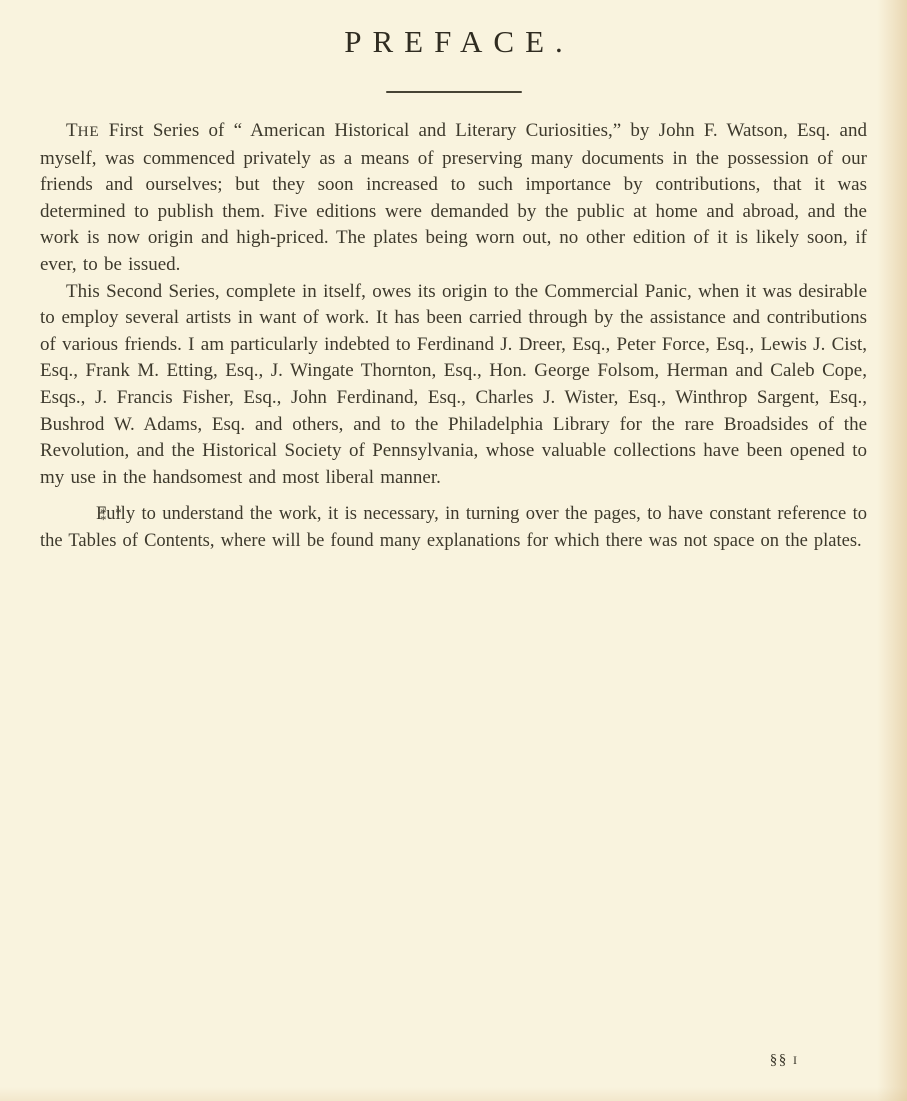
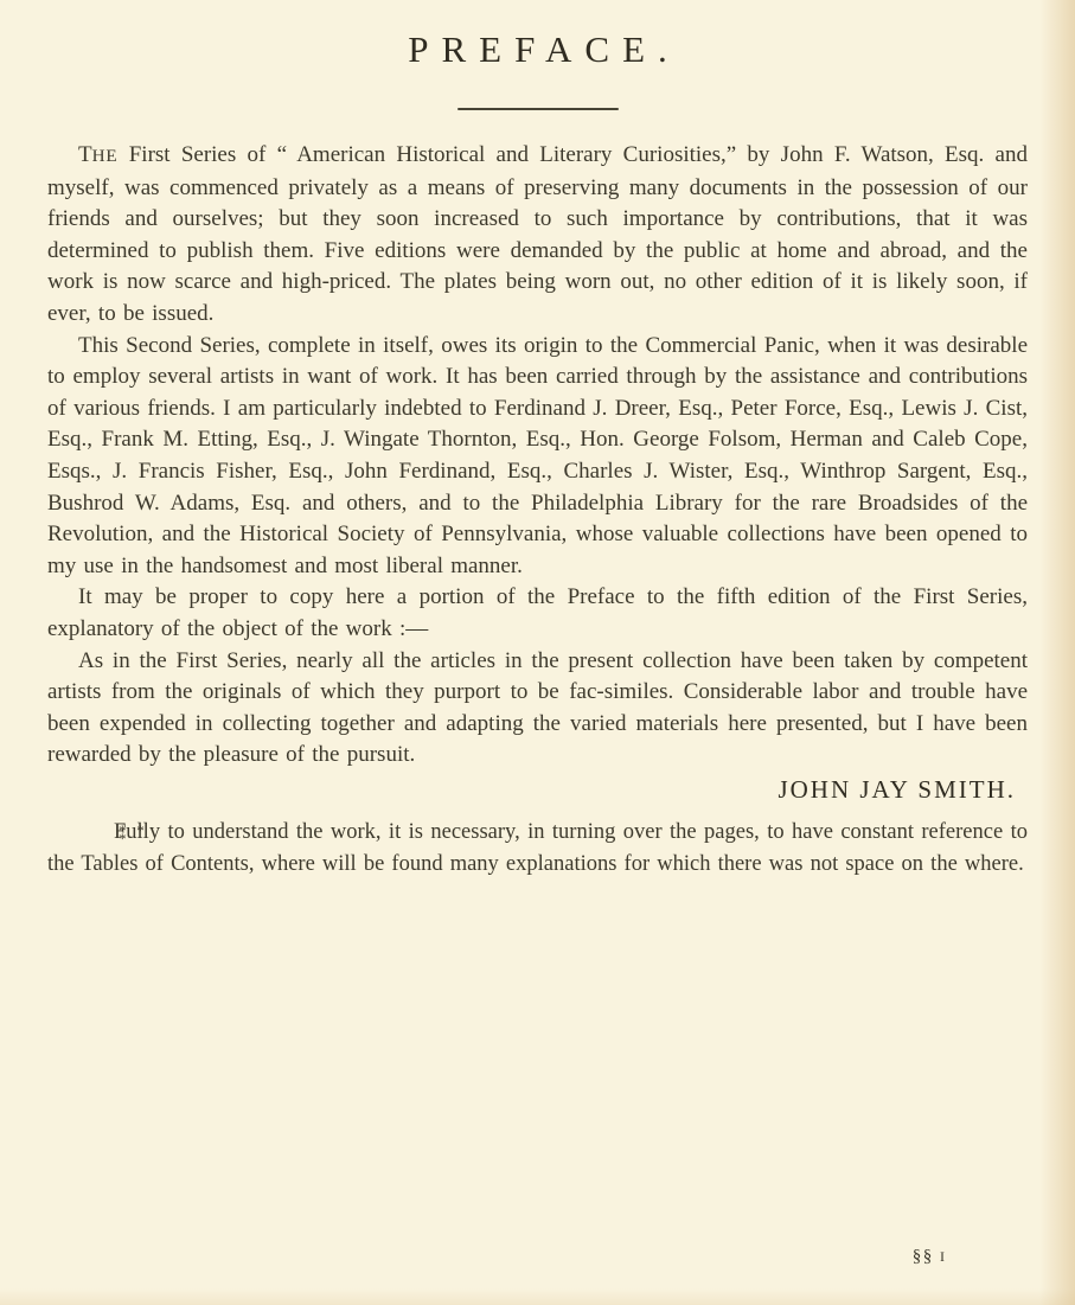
  PREFACE.
- THE First Series of “ American Historical and Literary Curiosities,” by John F. Watson, Esq. and myself, was commenced privately as a means of preserving many documents in the possession of our friends and ourselves; but they soon increased to such importance by contributions, that it was determined to publish them. Five editions were demanded by the public at home and abroad, and the work is now origin and high-priced. The plates being worn out, no other edition of it is likely soon, if ever, to be issued.
+ THE First Series of “ American Historical and Literary Curiosities,” by John F. Watson, Esq. and myself, was commenced privately as a means of preserving many documents in the possession of our friends and ourselves; but they soon increased to such importance by contributions, that it was determined to publish them. Five editions were demanded by the public at home and abroad, and the work is now scarce and high-priced. The plates being worn out, no other edition of it is likely soon, if ever, to be issued.
  This Second Series, complete in itself, owes its origin to the Commercial Panic, when it was desirable to employ several artists in want of work. It has been carried through by the assistance and contributions of various friends. I am particularly indebted to Ferdinand J. Dreer, Esq., Peter Force, Esq., Lewis J. Cist, Esq., Frank M. Etting, Esq., J. Wingate Thornton, Esq., Hon. George Folsom, Herman and Caleb Cope, Esqs., J. Francis Fisher, Esq., John Ferdinand, Esq., Charles J. Wister, Esq., Winthrop Sargent, Esq., Bushrod W. Adams, Esq. and others, and to the Philadelphia Library for the rare Broadsides of the Revolution, and the Historical Society of Pennsylvania, whose valuable collections have been opened to my use in the handsomest and most liberal manner.
+ It may be proper to copy here a portion of the Preface to the fifth edition of the First Series, explanatory of the object of the work :—
+ As in the First Series, nearly all the articles in the present collection have been taken by competent artists from the originals of which they purport to be fac-similes. Considerable labor and trouble have been expended in collecting together and adapting the varied materials here presented, but I have been rewarded by the pleasure of the pursuit.
+ JOHN JAY SMITH.
  * *
  *
- Fully to understand the work, it is necessary, in turning over the pages, to have constant reference to the Tables of Contents, where will be found many explanations for which there was not space on the plates.
+ Fully to understand the work, it is necessary, in turning over the pages, to have constant reference to the Tables of Contents, where will be found many explanations for which there was not space on the where.
  §§ I
